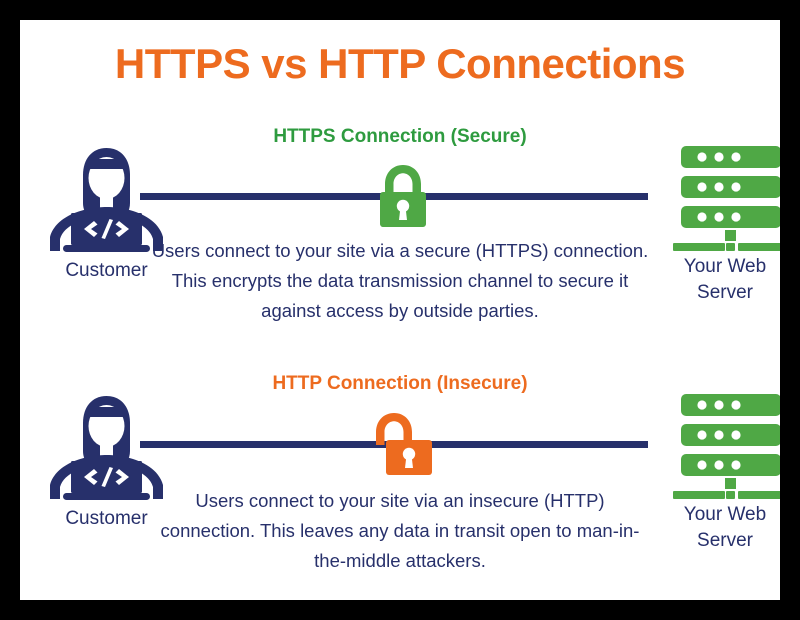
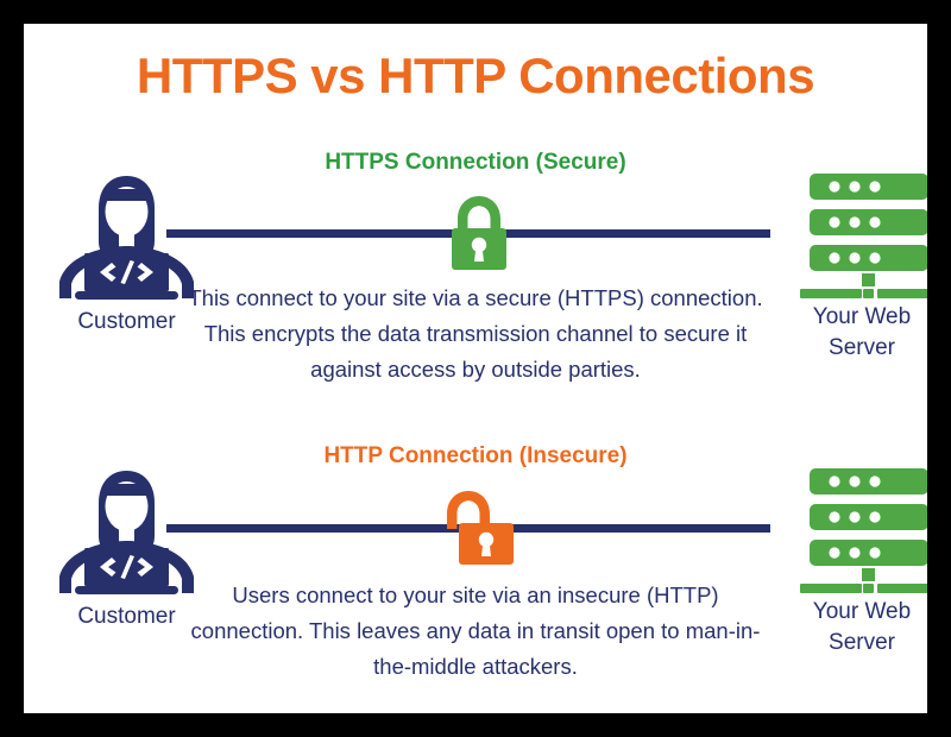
  HTTPS vs HTTP Connections
  HTTPS Connection (Secure)
  Customer
  Your Web Server
- Users connect to your site via a secure (HTTPS) connection. This encrypts the data transmission channel to secure it against access by outside parties.
+ This connect to your site via a secure (HTTPS) connection. This encrypts the data transmission channel to secure it against access by outside parties.
  HTTP Connection (Insecure)
  Customer
  Your Web Server
  Users connect to your site via an insecure (HTTP) connection. This leaves any data in transit open to man-in-the-middle attackers.
